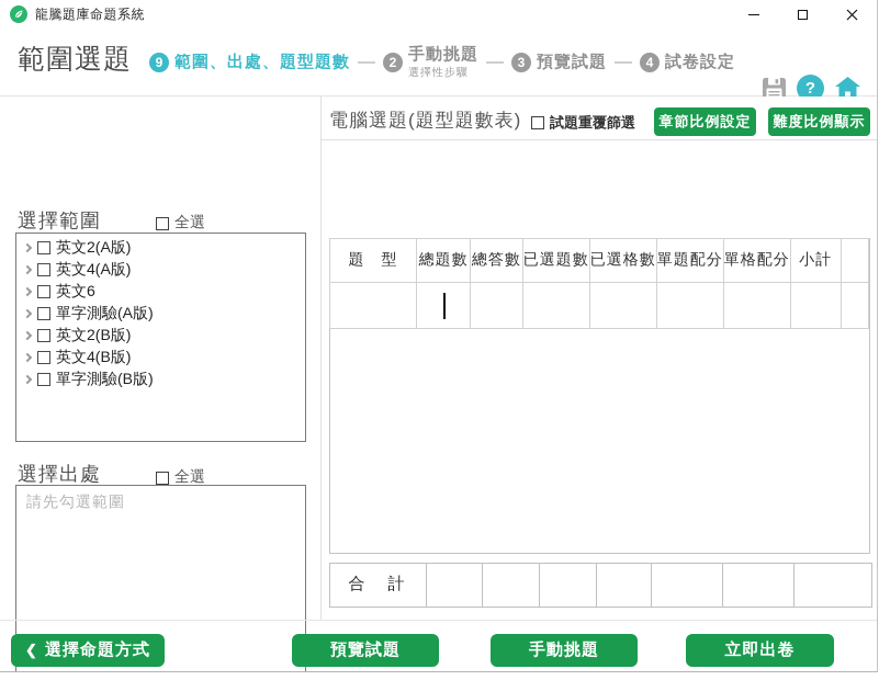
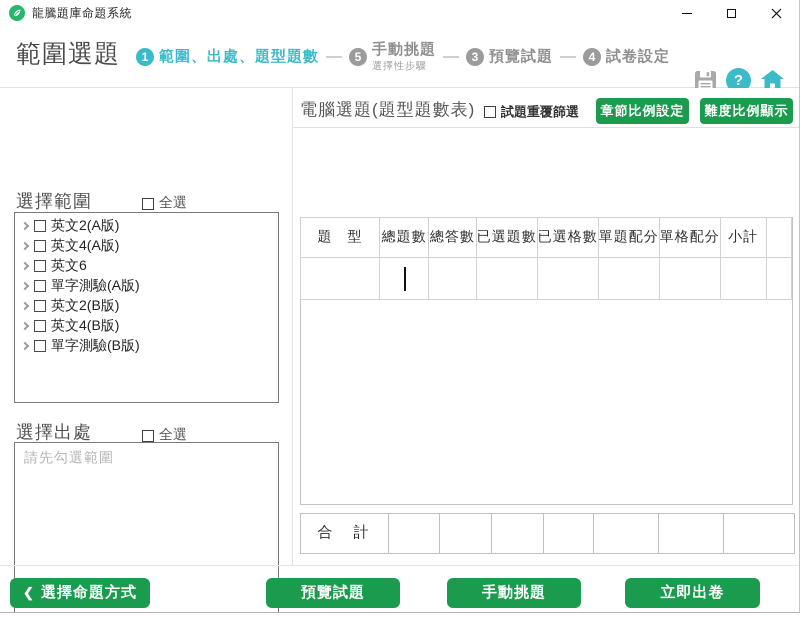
  龍騰題庫命題系統
  範圍選題
- 9
+ 1
  範圍、出處、題型題數
- 2
+ 5
  手動挑題
  選擇性步驟
  3
  預覽試題
  4
  試卷設定
  ?
  選擇範圍
  全選
  英文2(A版)
  英文4(A版)
  英文6
  單字測驗(A版)
  英文2(B版)
  英文4(B版)
  單字測驗(B版)
  選擇出處
  全選
  請先勾選範圍
  電腦選題(題型題數表)
  試題重覆篩選
  章節比例設定
  難度比例顯示
  	題 型	總題數	總答數	已選題數	已選格數	單題配分	單格配分	小計
  合 計
  ❮
  選擇命題方式
  預覽試題
  手動挑題
  立即出卷
